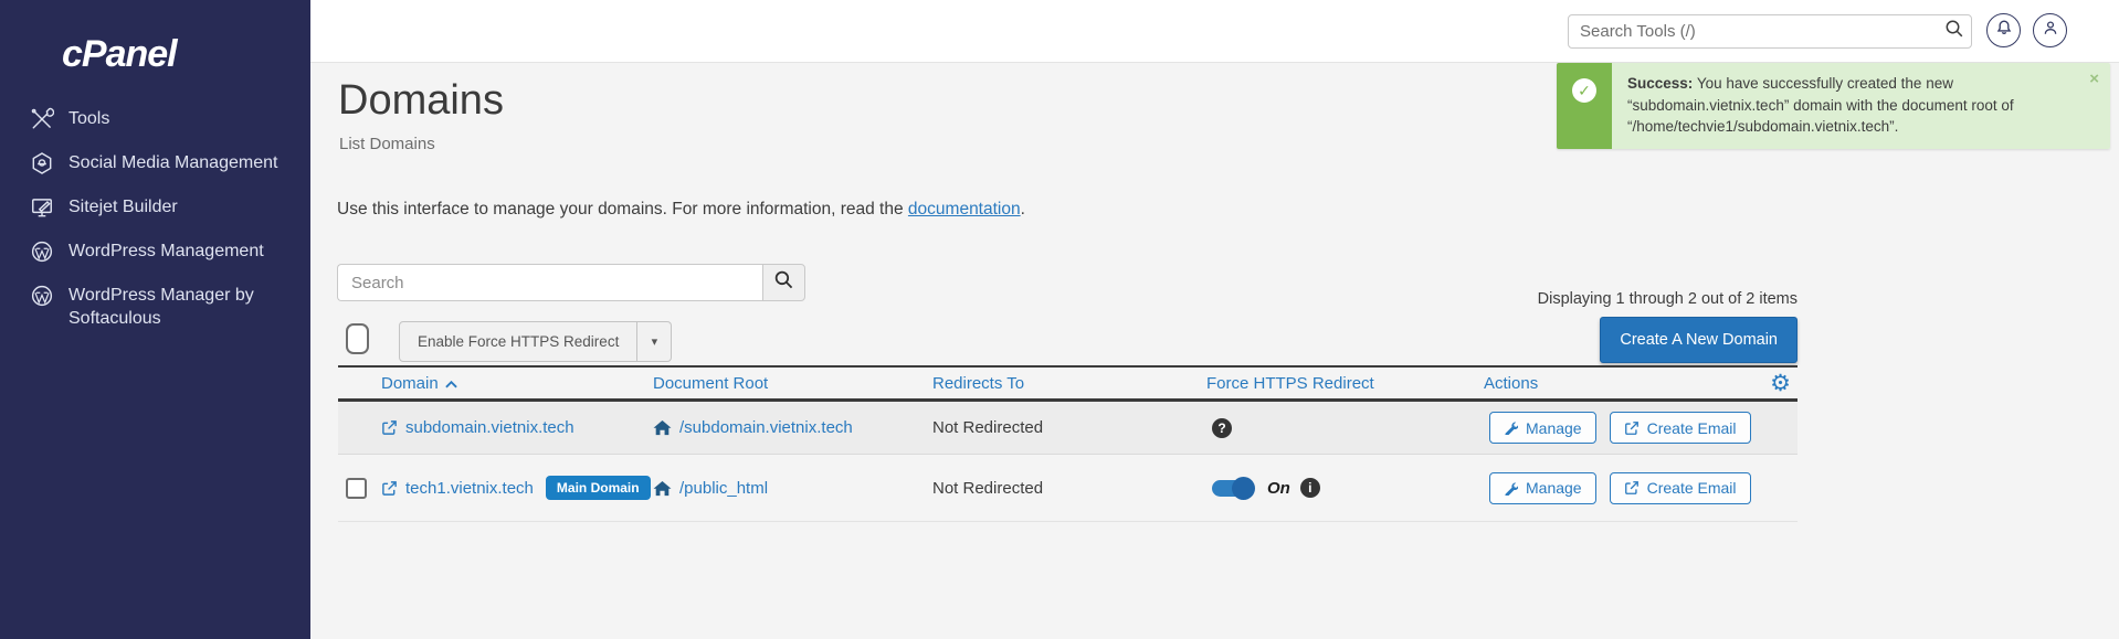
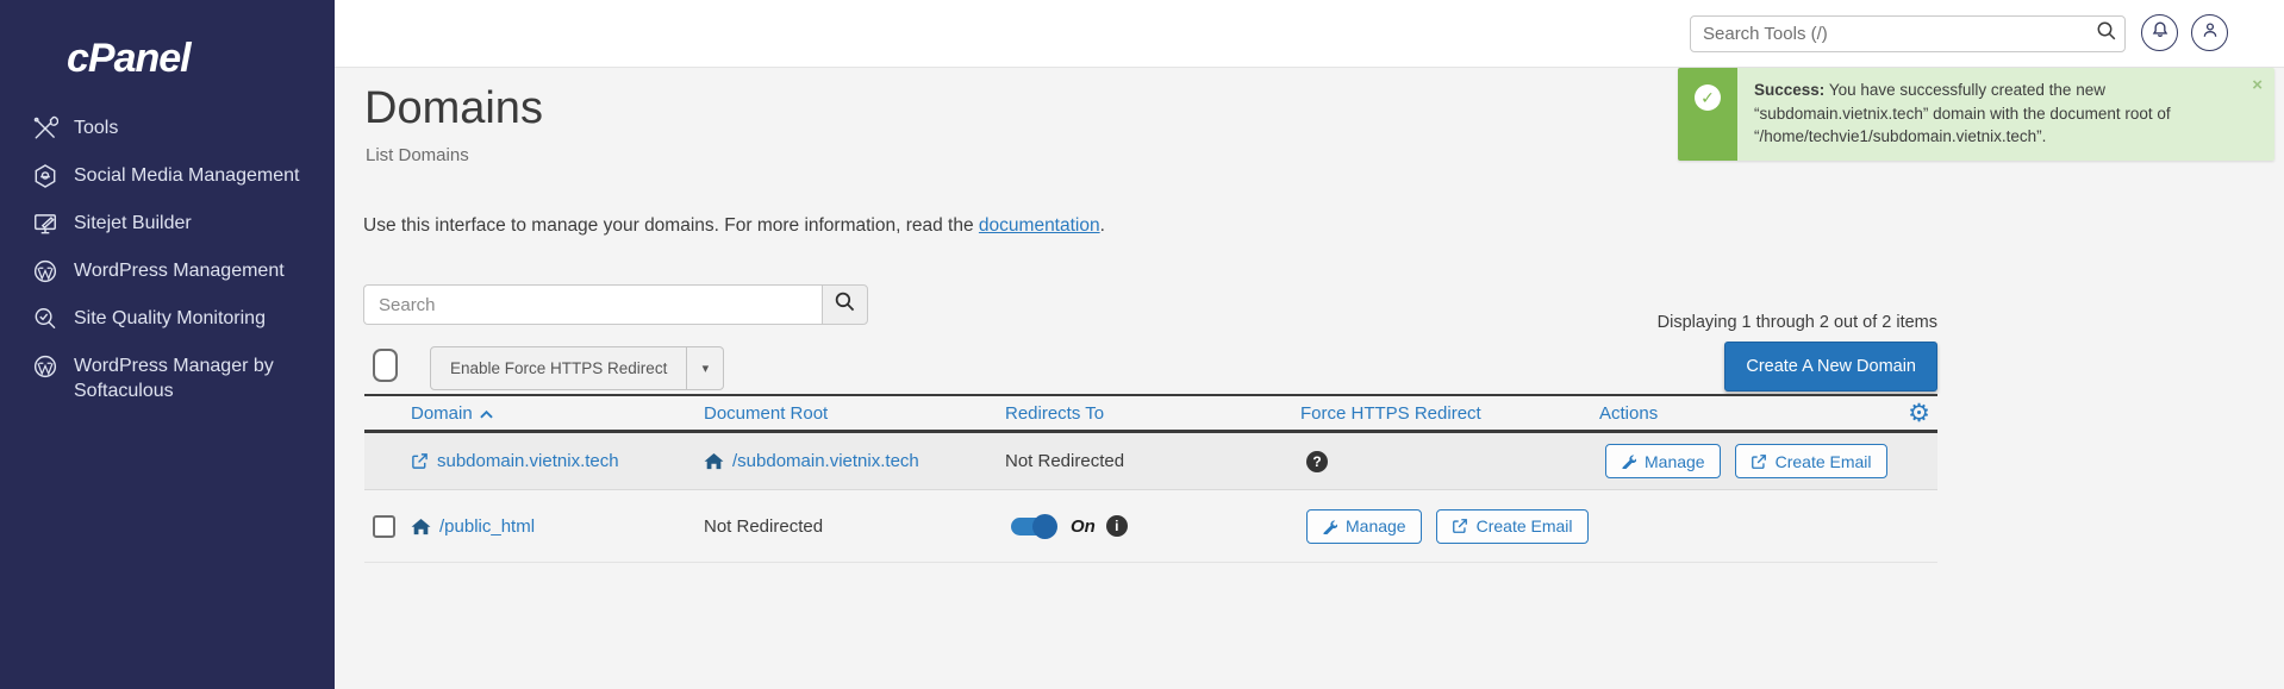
  cPanel
  Tools
  Social Media Management
  Sitejet Builder
  WordPress Management
+ Site Quality Monitoring
  WordPress Manager by Softaculous
  Search Tools (/)
  ✓
  Success: You have successfully created the new “subdomain.vietnix.tech” domain with the document root of “/home/techvie1/subdomain.vietnix.tech”.
  ×
  Domains
  List Domains
  Use this interface to manage your domains. For more information, read the documentation.
  Search
  Enable Force HTTPS Redirect
  ▾
  Displaying 1 through 2 out of 2 items
  Create A New Domain
  Domain
  Document Root
  Redirects To
  Force HTTPS Redirect
  Actions
  ⚙
  subdomain.vietnix.tech
  /subdomain.vietnix.tech
  Not Redirected
  ?
  Manage
  Create Email
- tech1.vietnix.tech
- Main Domain
  /public_html
  Not Redirected
  On
  i
  Manage
  Create Email
